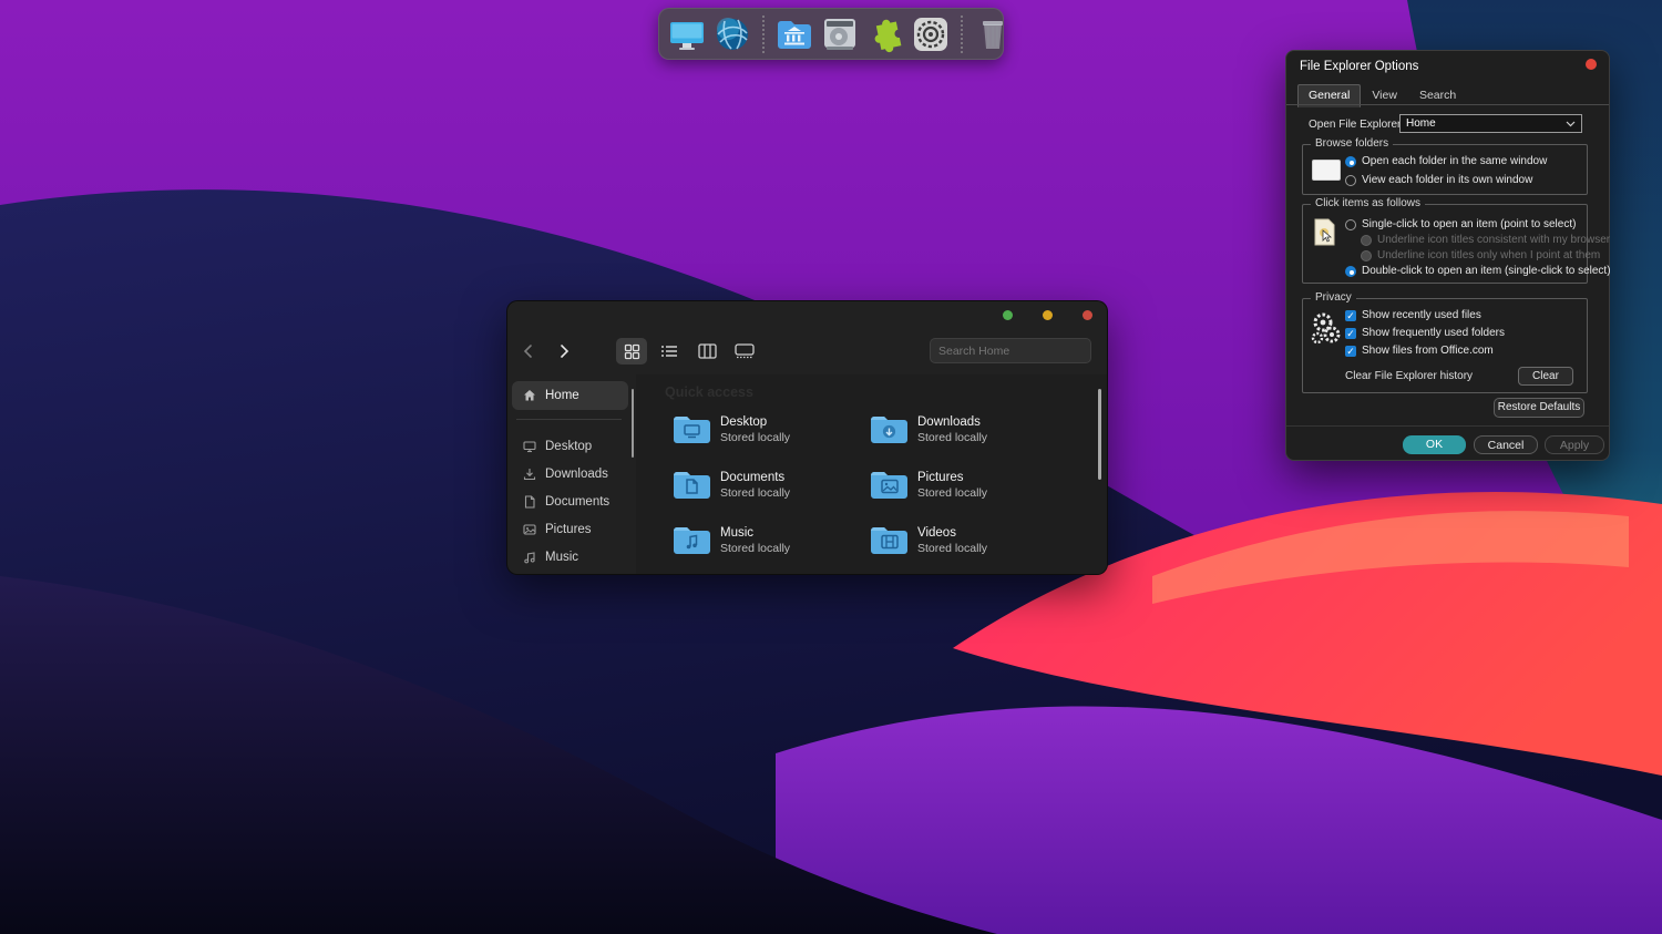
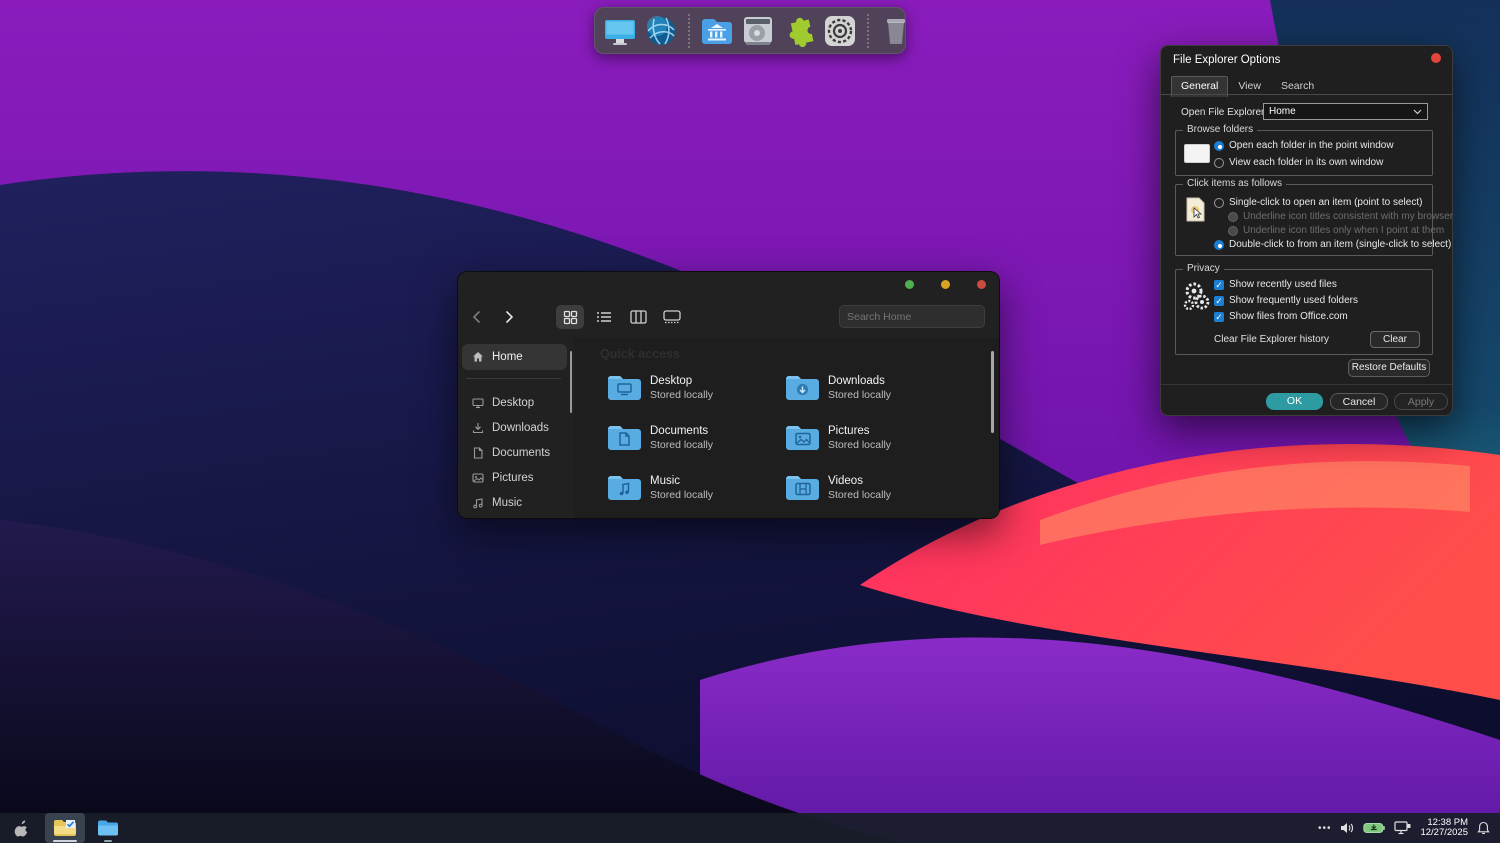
  Search Home
  Home
  Desktop
  Downloads
  Documents
  Pictures
  Music
  Desktop
  Stored locally
  Downloads
  Stored locally
  Documents
  Stored locally
  Pictures
  Stored locally
  Music
  Stored locally
  Videos
  Stored locally
  File Explorer Options
  General
  View
  Search
  Open File Explore
  Home
  Browse folders
- Open each folder in the same window
+ Open each folder in the point window
  View each folder in its own window
  Click items as follows
  Single-click to open an item (point to select)
  Underline icon titles consistent with my browser
  Underline icon titles only when I point at them
- Double-click to open an item (single-click to select)
+ Double-click to from an item (single-click to select)
  Privacy
  ✓
  Show recently used files
  ✓
  Show frequently used folders
  ✓
  Show files from Office.com
  Clear File Explorer history
  Clear
  Restore Defaults
  OK
  Cancel
  Apply
+ •••
+ 12:38 PM
+ 12/27/2025
